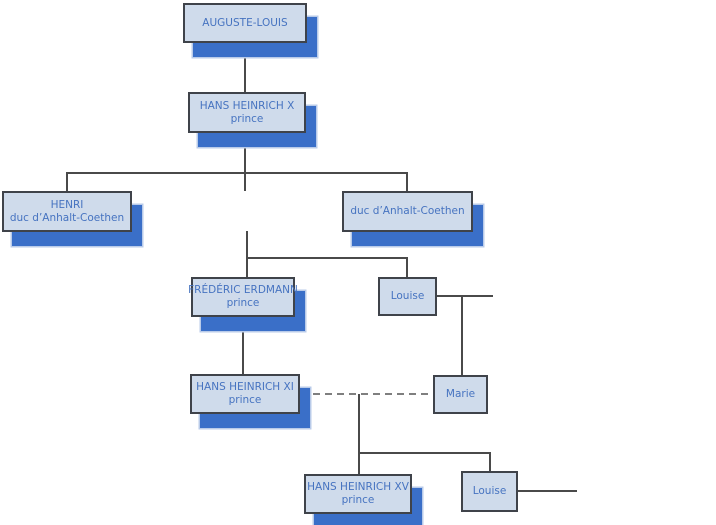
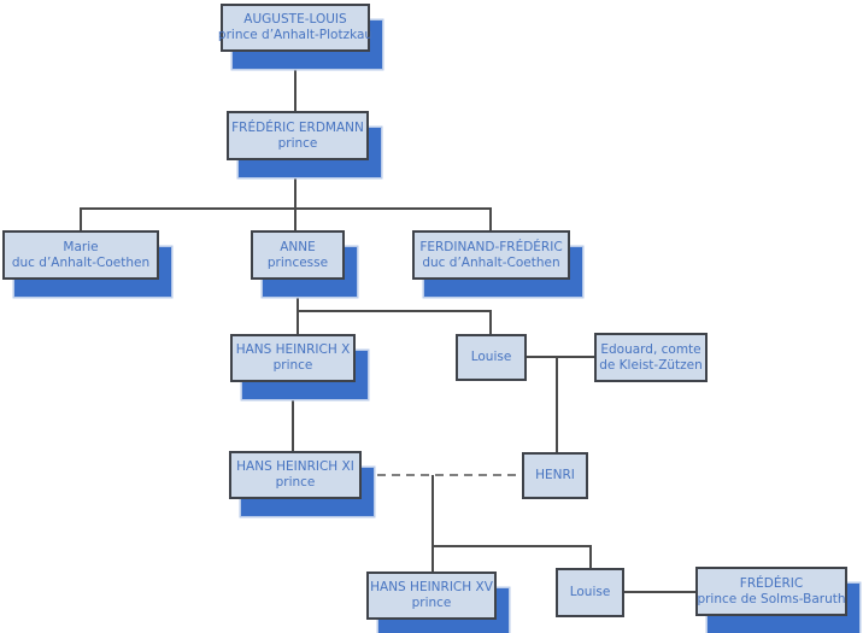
  AUGUSTE-LOUIS
+ prince d’Anhalt-Plotzkau
- HANS HEINRICH X
+ FRÉDÉRIC ERDMANN
  prince
- HENRI
+ Marie
  duc d’Anhalt-Coethen
+ ANNE
+ princesse
+ FERDINAND-FRÉDÉRIC
  duc d’Anhalt-Coethen
- FRÉDÉRIC ERDMANN
+ HANS HEINRICH X
  prince
  Louise
+ Edouard, comte
+ de Kleist-Zützen
  HANS HEINRICH XI
  prince
- Marie
+ HENRI
  HANS HEINRICH XV
  prince
  Louise
+ FRÉDÉRIC
+ prince de Solms-Baruth
